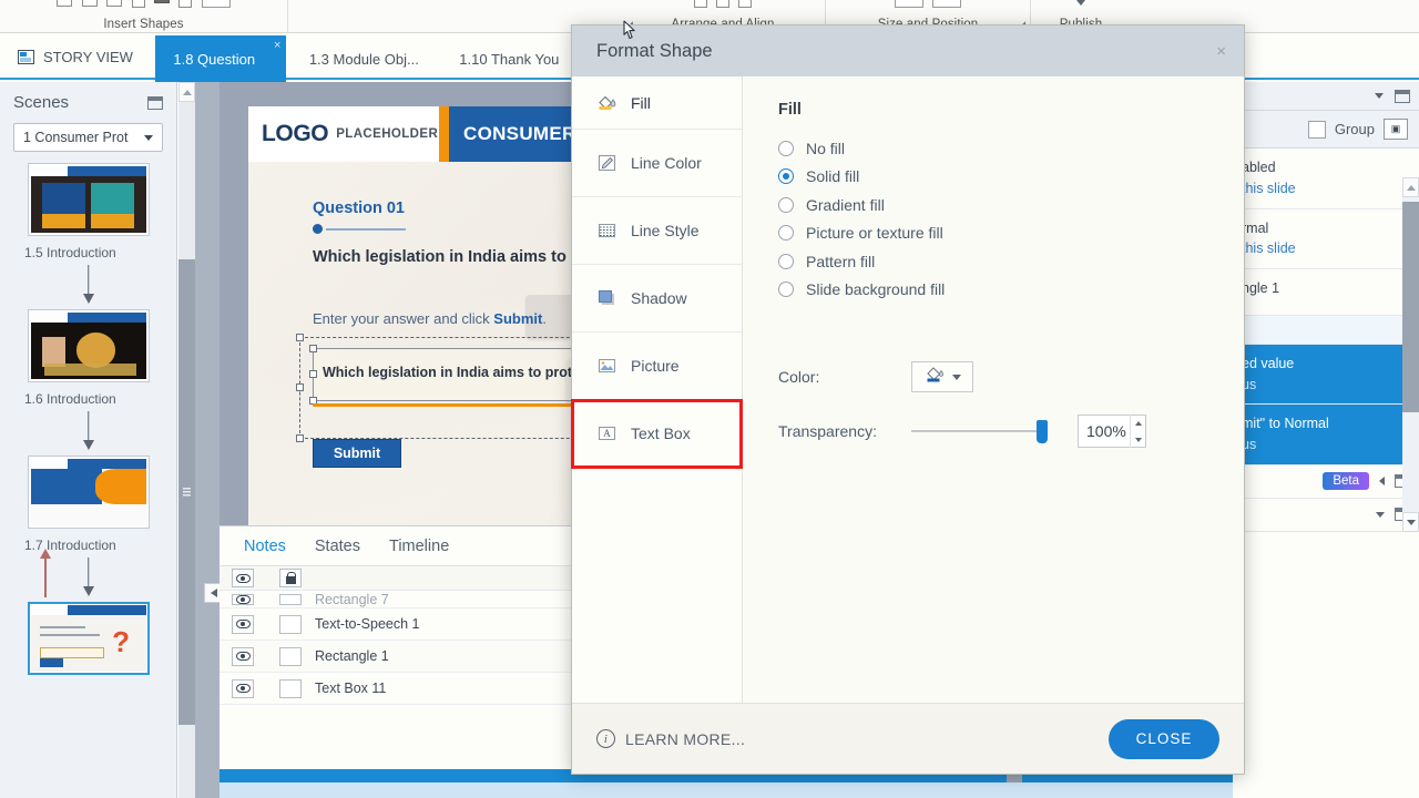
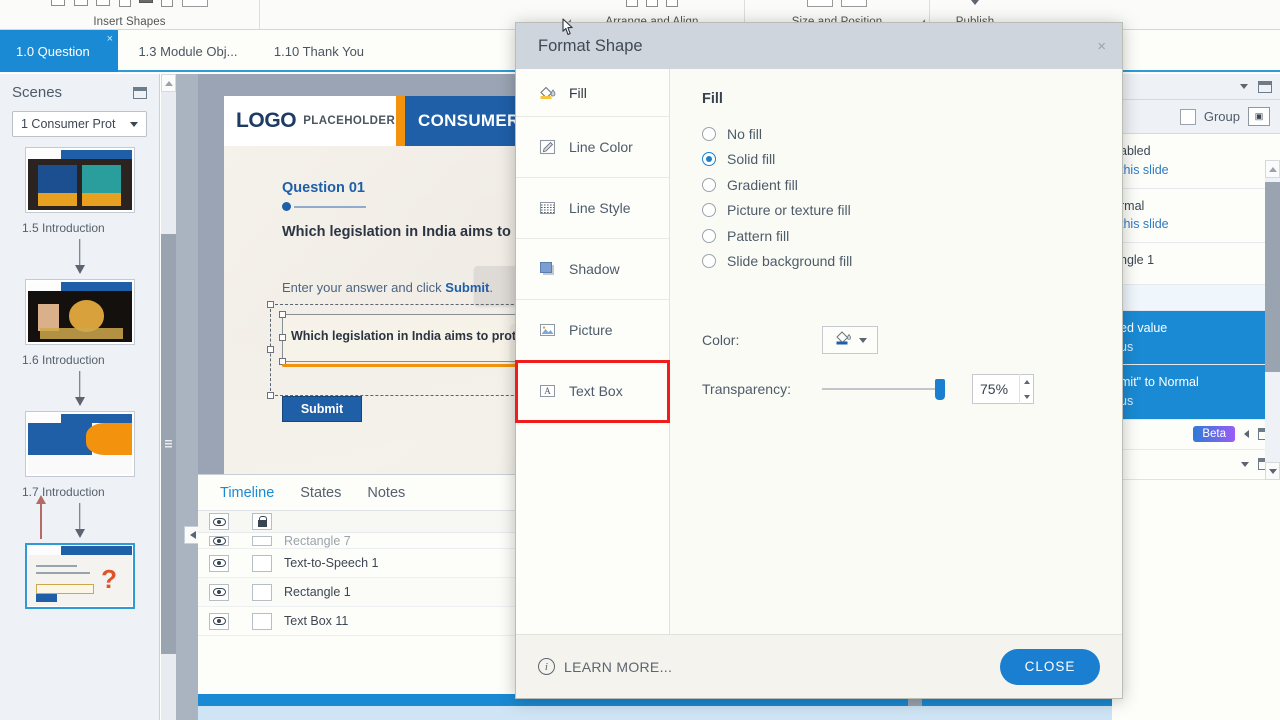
  Insert Shapes
- STORY VIEW
- 1.8 Question
+ 1.0 Question
  ×
  1.3 Module Obj...
  1.10 Thank You
  Scenes
  1 Consumer Prot
  1.5 Introduction
  1.6 Introduction
  1.7 Introduction
  ?
  LOGO
  PLACEHOLDER
  CONSUMER
  Question 01
  Enter your answer and click Submit.
  Which legislation in India aims to prot
  Submit
- Notes
+ Timeline
  States
- Timeline
+ Notes
  Rectangle 7
  Text-to-Speech 1
  Rectangle 1
  Text Box 11
  Group
  ▣
  abled
  his slide
  mal
  his slide
  ngle 1
  ed value
  us
  mit" to Normal
  us
  Beta
  Format Shape
  ×
  Fill
  Line Color
  Line Style
  Shadow
  Picture
  A
  Text Box
  Fill
  No fill
  Solid fill
  Gradient fill
  Picture or texture fill
  Pattern fill
  Slide background fill
  Color:
  Transparency:
- 100%
+ 75%
  i
  LEARN MORE...
  CLOSE
